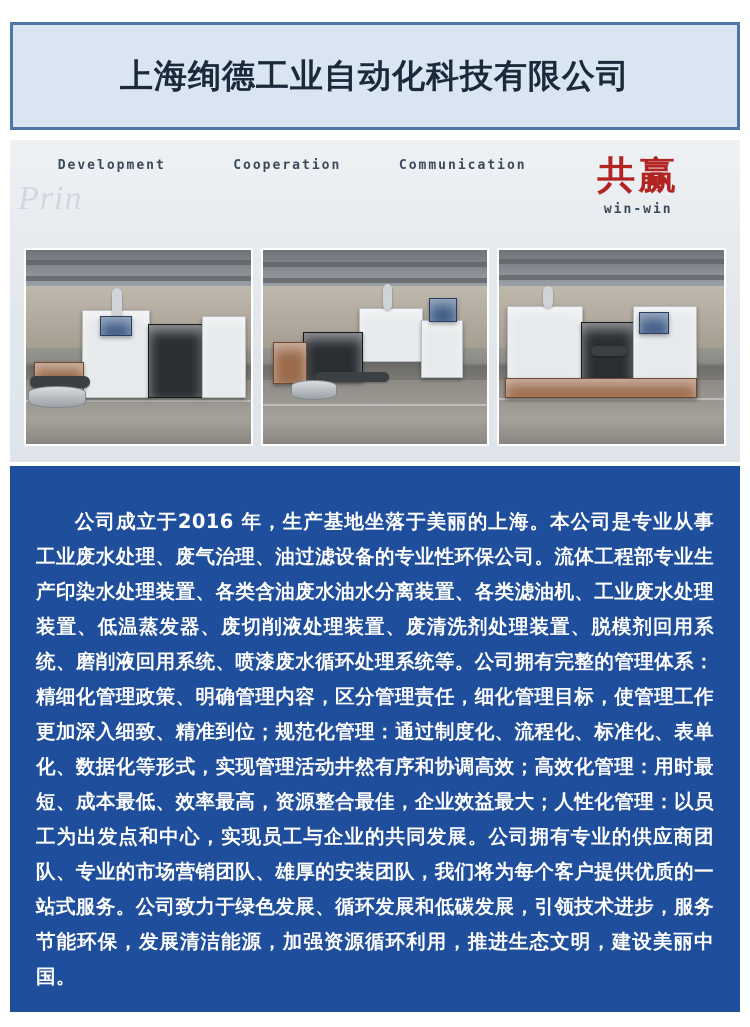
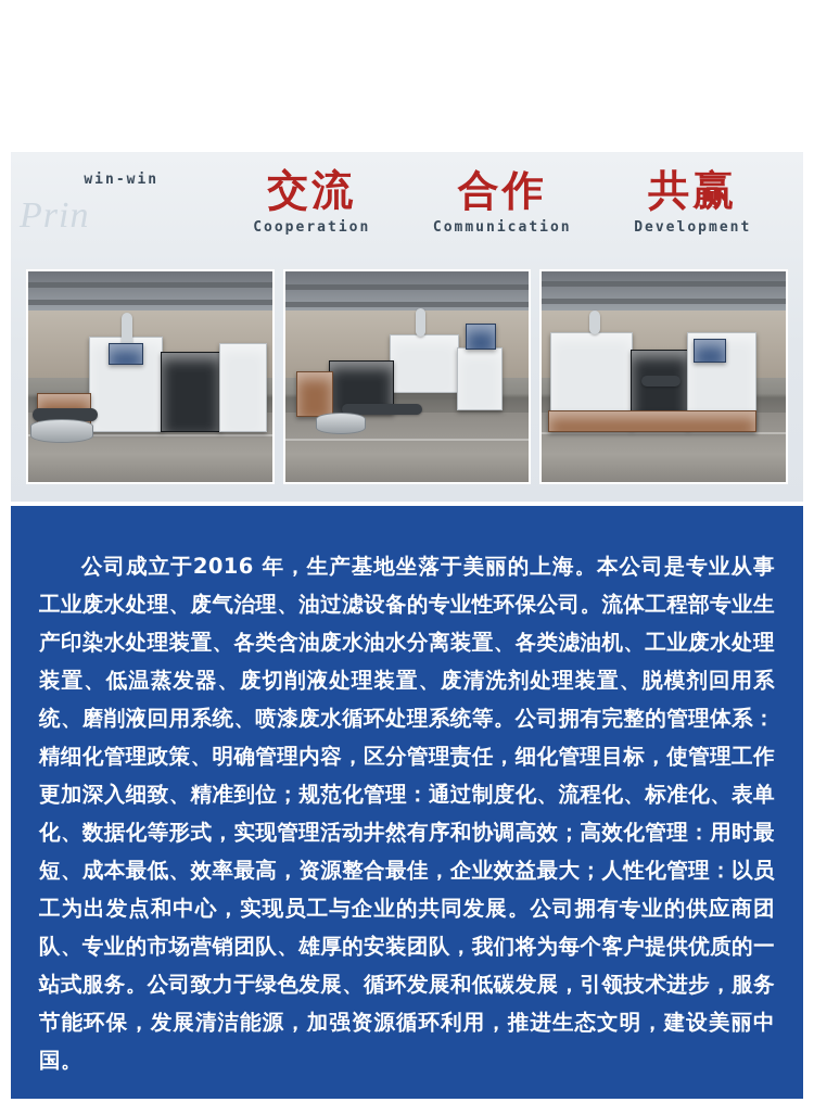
- 上海绚德工业自动化科技有限公司
  Prin
- Development
+ win-win
+ 交流
  Cooperation
+ 合作
  Communication
  共赢
- win-win
+ Development
  公司成立于2016 年，生产基地坐落于美丽的上海。本公司是专业从事工业废水处理、废气治理、油过滤设备的专业性环保公司。流体工程部专业生产印染水处理装置、各类含油废水油水分离装置、各类滤油机、工业废水处理装置、低温蒸发器、废切削液处理装置、废清洗剂处理装置、脱模剂回用系统、磨削液回用系统、喷漆废水循环处理系统等。公司拥有完整的管理体系：精细化管理政策、明确管理内容，区分管理责任，细化管理目标，使管理工作更加深入细致、精准到位；规范化管理：通过制度化、流程化、标准化、表单化、数据化等形式，实现管理活动井然有序和协调高效；高效化管理：用时最短、成本最低、效率最高，资源整合最佳，企业效益最大；人性化管理：以员工为出发点和中心，实现员工与企业的共同发展。公司拥有专业的供应商团队、专业的市场营销团队、雄厚的安装团队，我们将为每个客户提供优质的一站式服务。公司致力于绿色发展、循环发展和低碳发展，引领技术进步，服务节能环保，发展清洁能源，加强资源循环利用，推进生态文明，建设美丽中国。
